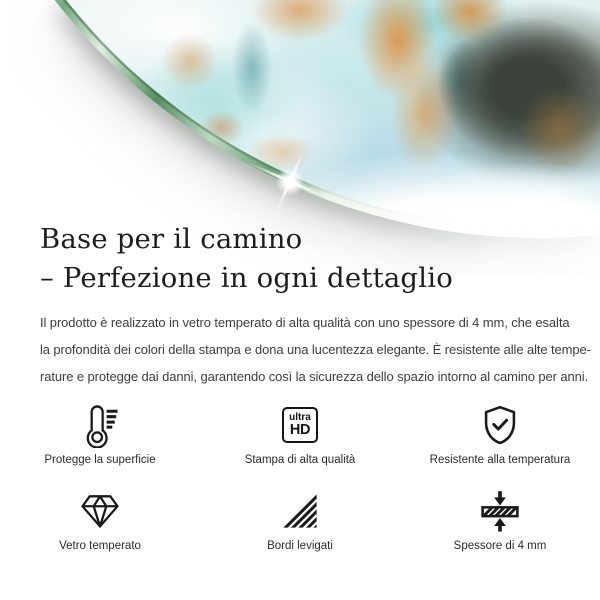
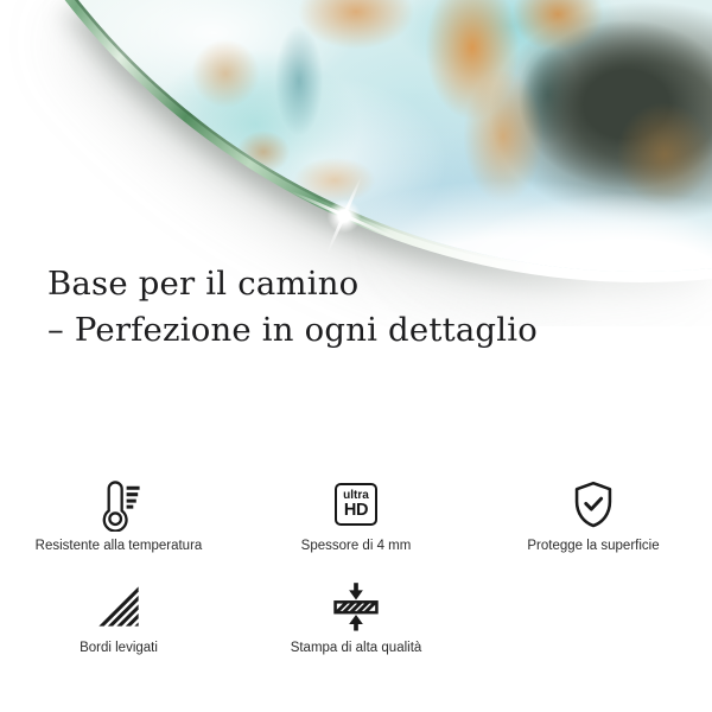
  Base per il camino
  – Perfezione in ogni dettaglio
- Il prodotto è realizzato in vetro temperato di alta qualità con uno spessore di 4 mm, che esalta
- la profondità dei colori della stampa e dona una lucentezza elegante. È resistente alle alte tempe-
- rature e protegge dai danni, garantendo così la sicurezza dello spazio intorno al camino per anni.
- Protegge la superficie
+ Resistente alla temperatura
  ultra
  HD
- Stampa di alta qualità
+ Spessore di 4 mm
- Resistente alla temperatura
+ Protegge la superficie
- Vetro temperato
  Bordi levigati
- Spessore di 4 mm
+ Stampa di alta qualità
